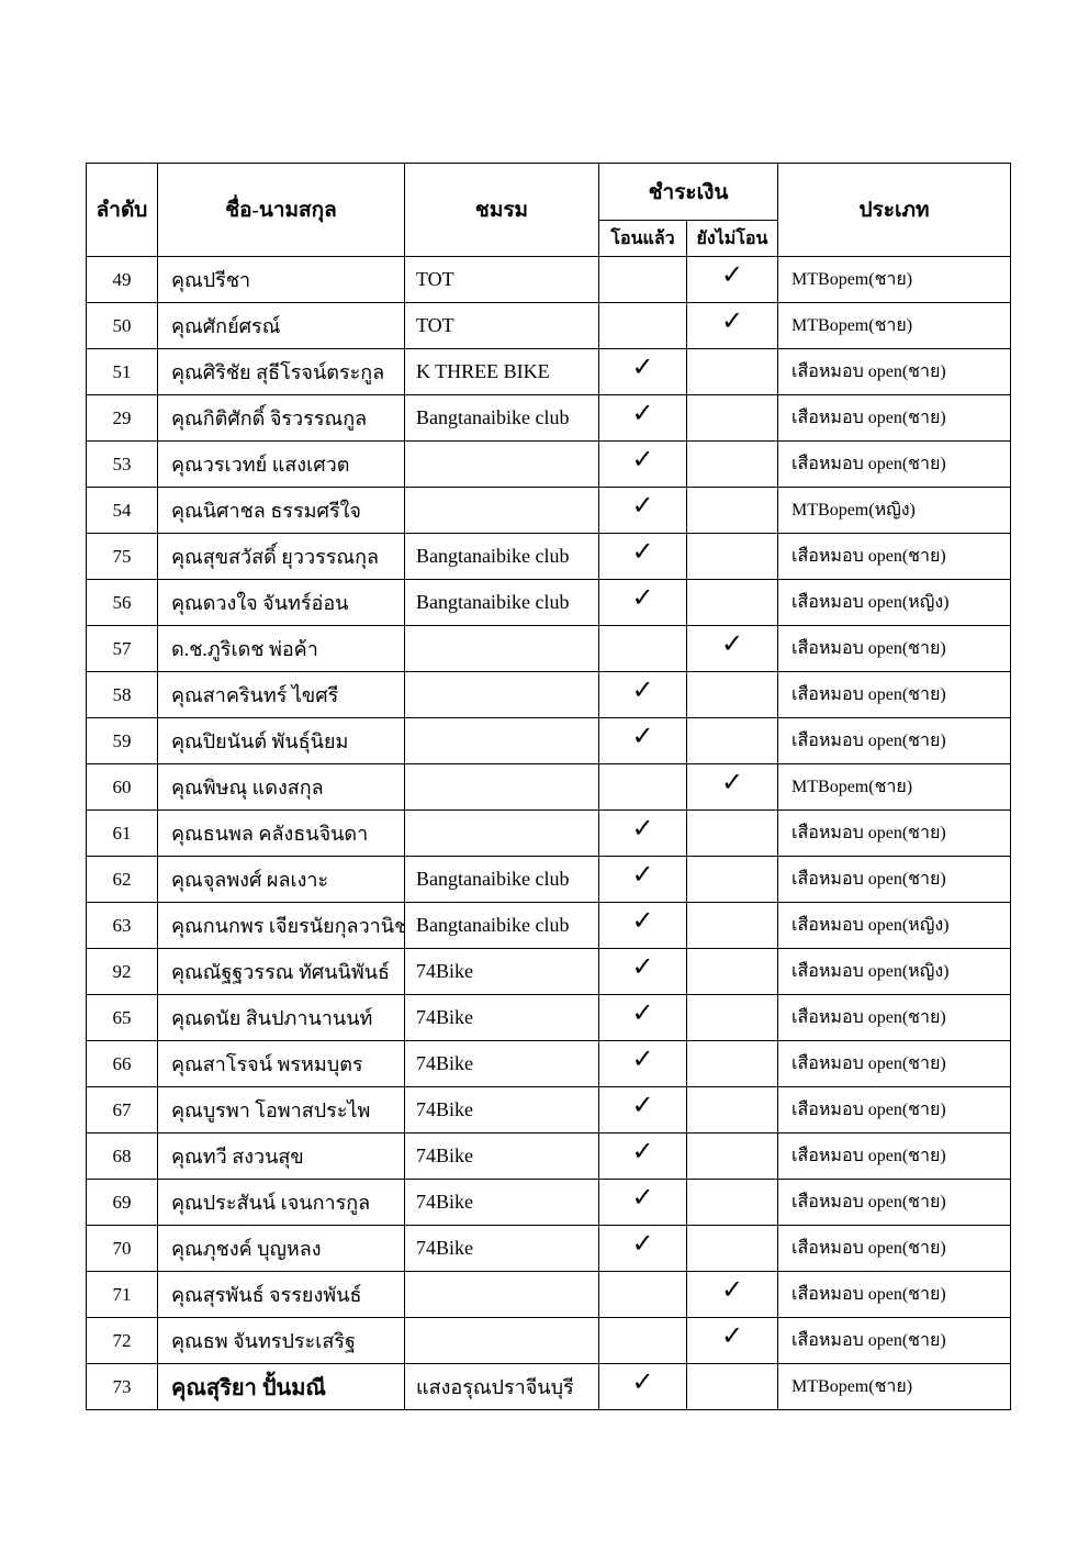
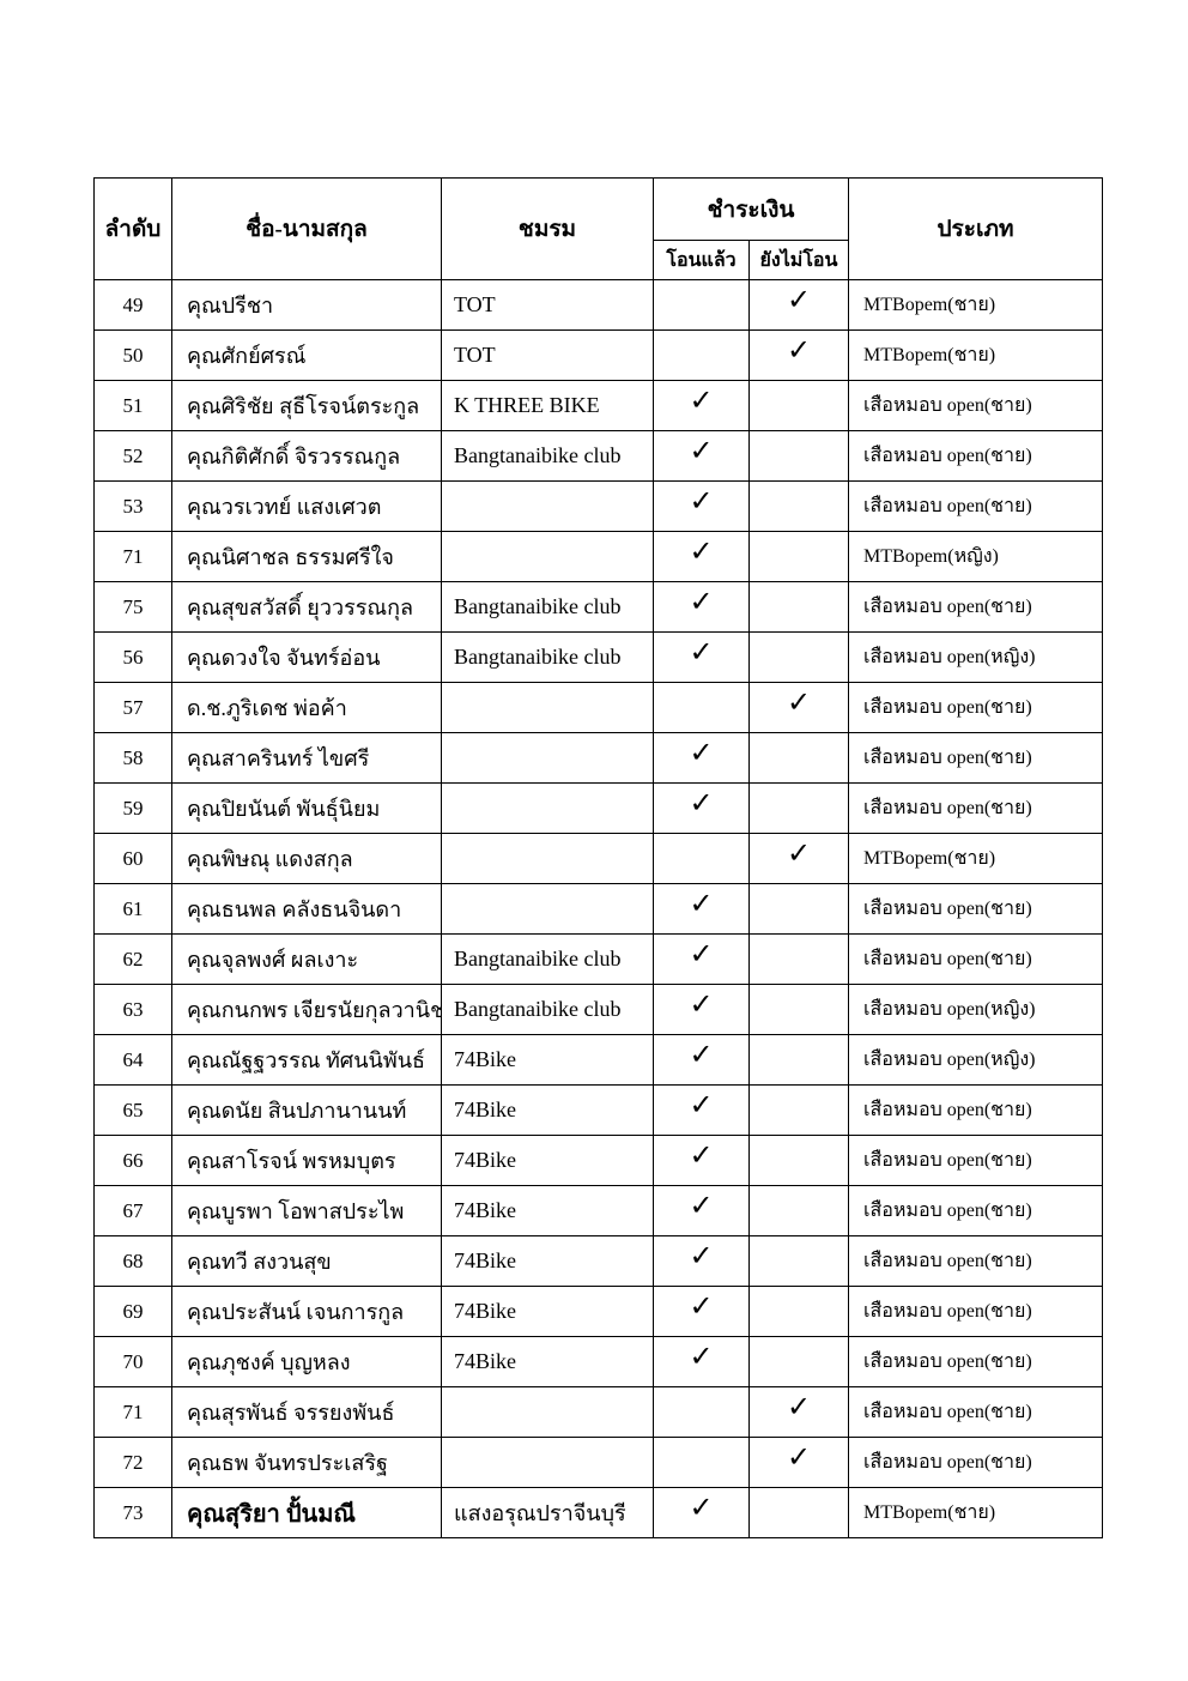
  ลำดับ	ชื่อ-นามสกุล	ชมรม	ชำระเงิน	ประเภท
  โอนแล้ว	ยังไม่โอน
  49	คุณปรีชา	TOT		✓	MTBopem(ชาย)
  50	คุณศักย์ศรณ์	TOT		✓	MTBopem(ชาย)
  51	คุณศิริชัย สุธีโรจน์ตระกูล	K THREE BIKE	✓		เสือหมอบ open(ชาย)
- 29	คุณกิติศักดิ์ จิรวรรณกูล	Bangtanaibike club	✓		เสือหมอบ open(ชาย)
+ 52	คุณกิติศักดิ์ จิรวรรณกูล	Bangtanaibike club	✓		เสือหมอบ open(ชาย)
  53	คุณวรเวทย์ แสงเศวต		✓		เสือหมอบ open(ชาย)
- 54	คุณนิศาชล ธรรมศรีใจ		✓		MTBopem(หญิง)
+ 71	คุณนิศาชล ธรรมศรีใจ		✓		MTBopem(หญิง)
  75	คุณสุขสวัสดิ์ ยุววรรณกุล	Bangtanaibike club	✓		เสือหมอบ open(ชาย)
  56	คุณดวงใจ จันทร์อ่อน	Bangtanaibike club	✓		เสือหมอบ open(หญิง)
  57	ด.ช.ภูริเดช พ่อค้า			✓	เสือหมอบ open(ชาย)
  58	คุณสาครินทร์ ไขศรี		✓		เสือหมอบ open(ชาย)
  59	คุณปิยนันต์ พันธุ์นิยม		✓		เสือหมอบ open(ชาย)
  60	คุณพิษณุ แดงสกุล			✓	MTBopem(ชาย)
  61	คุณธนพล คลังธนจินดา		✓		เสือหมอบ open(ชาย)
  62	คุณจุลพงศ์ ผลเงาะ	Bangtanaibike club	✓		เสือหมอบ open(ชาย)
  63	คุณกนกพร เจียรนัยกุลวานิช	Bangtanaibike club	✓		เสือหมอบ open(หญิง)
- 92	คุณณัฐฐวรรณ ทัศนนิพันธ์	74Bike	✓		เสือหมอบ open(หญิง)
+ 64	คุณณัฐฐวรรณ ทัศนนิพันธ์	74Bike	✓		เสือหมอบ open(หญิง)
  65	คุณดนัย สินปภานานนท์	74Bike	✓		เสือหมอบ open(ชาย)
  66	คุณสาโรจน์ พรหมบุตร	74Bike	✓		เสือหมอบ open(ชาย)
  67	คุณบูรพา โอพาสประไพ	74Bike	✓		เสือหมอบ open(ชาย)
  68	คุณทวี สงวนสุข	74Bike	✓		เสือหมอบ open(ชาย)
  69	คุณประสันน์ เจนการกูล	74Bike	✓		เสือหมอบ open(ชาย)
  70	คุณภุชงค์ บุญหลง	74Bike	✓		เสือหมอบ open(ชาย)
  71	คุณสุรพันธ์ จรรยงพันธ์			✓	เสือหมอบ open(ชาย)
  72	คุณธพ จันทรประเสริฐ			✓	เสือหมอบ open(ชาย)
  73	คุณสุริยา ปั้นมณี	แสงอรุณปราจีนบุรี	✓		MTBopem(ชาย)
